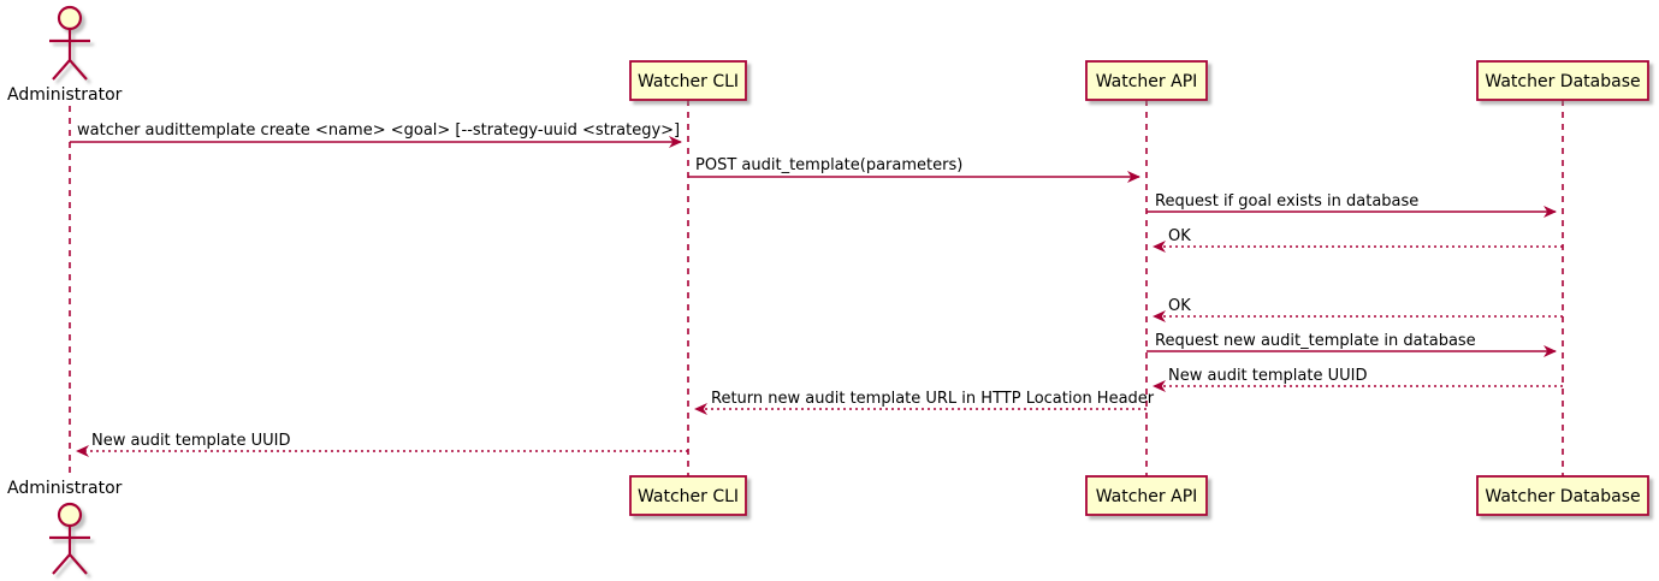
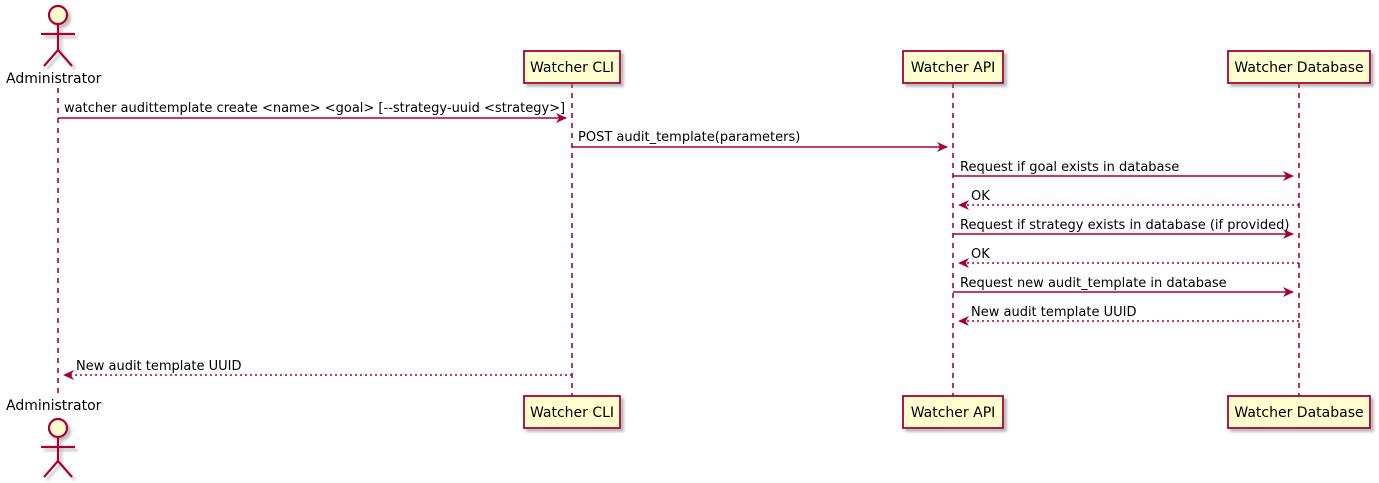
  Administrator
  Administrator
  Watcher CLI
  Watcher API
  Watcher Database
  Watcher CLI
  Watcher API
  Watcher Database
  watcher audittemplate create <name> <goal> [--strategy-uuid <strategy>]
  POST audit_template(parameters)
  Request if goal exists in database
  OK
+ Request if strategy exists in database (if provided)
  OK
  Request new audit_template in database
  New audit template UUID
- Return new audit template URL in HTTP Location Header
  New audit template UUID
